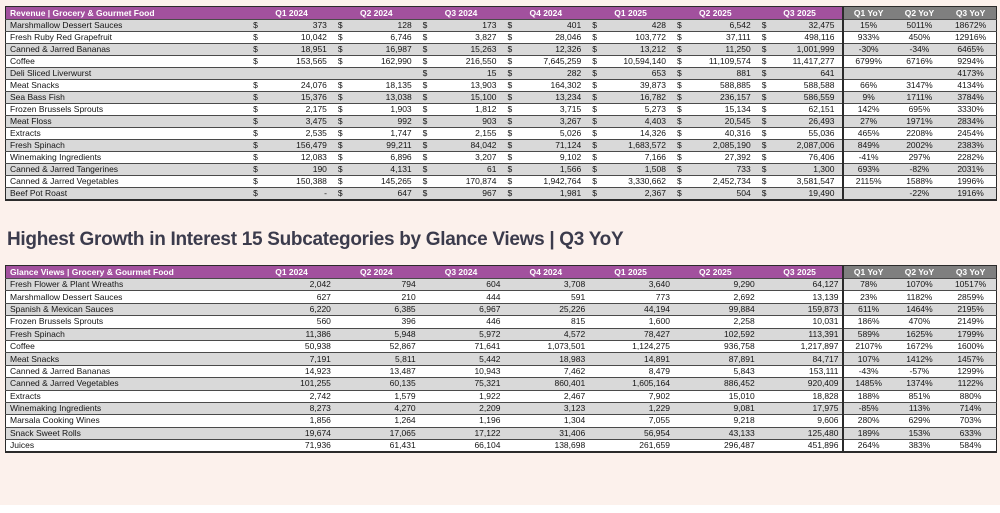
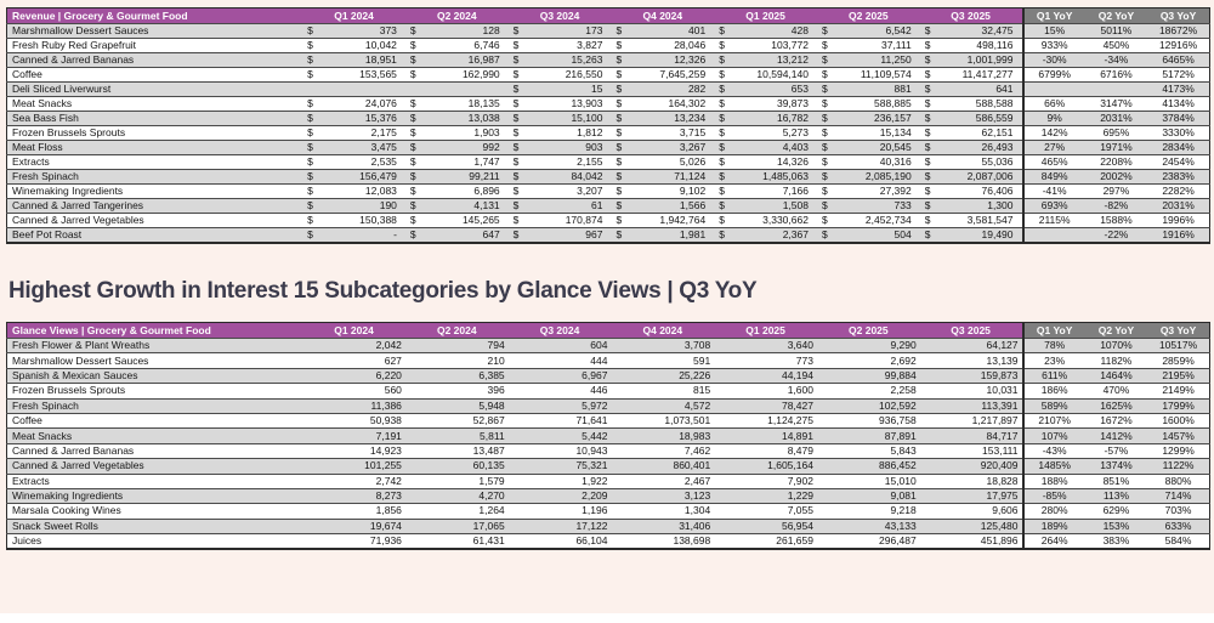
  Revenue | Grocery & Gourmet Food	Q1 2024	Q2 2024	Q3 2024	Q4 2024	Q1 2025	Q2 2025	Q3 2025	Q1 YoY	Q2 YoY	Q3 YoY
  Marshmallow Dessert Sauces	$ 373	$ 128	$ 173	$ 401	$ 428	$ 6,542	$ 32,475	15%	5011%	18672%
  Fresh Ruby Red Grapefruit	$ 10,042	$ 6,746	$ 3,827	$ 28,046	$ 103,772	$ 37,111	$ 498,116	933%	450%	12916%
  Canned & Jarred Bananas	$ 18,951	$ 16,987	$ 15,263	$ 12,326	$ 13,212	$ 11,250	$ 1,001,999	-30%	-34%	6465%
- Coffee	$ 153,565	$ 162,990	$ 216,550	$ 7,645,259	$ 10,594,140	$ 11,109,574	$ 11,417,277	6799%	6716%	9294%
+ Coffee	$ 153,565	$ 162,990	$ 216,550	$ 7,645,259	$ 10,594,140	$ 11,109,574	$ 11,417,277	6799%	6716%	5172%
  Deli Sliced Liverwurst			$ 15	$ 282	$ 653	$ 881	$ 641			4173%
  Meat Snacks	$ 24,076	$ 18,135	$ 13,903	$ 164,302	$ 39,873	$ 588,885	$ 588,588	66%	3147%	4134%
- Sea Bass Fish	$ 15,376	$ 13,038	$ 15,100	$ 13,234	$ 16,782	$ 236,157	$ 586,559	9%	1711%	3784%
+ Sea Bass Fish	$ 15,376	$ 13,038	$ 15,100	$ 13,234	$ 16,782	$ 236,157	$ 586,559	9%	2031%	3784%
  Frozen Brussels Sprouts	$ 2,175	$ 1,903	$ 1,812	$ 3,715	$ 5,273	$ 15,134	$ 62,151	142%	695%	3330%
  Meat Floss	$ 3,475	$ 992	$ 903	$ 3,267	$ 4,403	$ 20,545	$ 26,493	27%	1971%	2834%
  Extracts	$ 2,535	$ 1,747	$ 2,155	$ 5,026	$ 14,326	$ 40,316	$ 55,036	465%	2208%	2454%
- Fresh Spinach	$ 156,479	$ 99,211	$ 84,042	$ 71,124	$ 1,683,572	$ 2,085,190	$ 2,087,006	849%	2002%	2383%
+ Fresh Spinach	$ 156,479	$ 99,211	$ 84,042	$ 71,124	$ 1,485,063	$ 2,085,190	$ 2,087,006	849%	2002%	2383%
  Winemaking Ingredients	$ 12,083	$ 6,896	$ 3,207	$ 9,102	$ 7,166	$ 27,392	$ 76,406	-41%	297%	2282%
  Canned & Jarred Tangerines	$ 190	$ 4,131	$ 61	$ 1,566	$ 1,508	$ 733	$ 1,300	693%	-82%	2031%
  Canned & Jarred Vegetables	$ 150,388	$ 145,265	$ 170,874	$ 1,942,764	$ 3,330,662	$ 2,452,734	$ 3,581,547	2115%	1588%	1996%
  Beef Pot Roast	$ -	$ 647	$ 967	$ 1,981	$ 2,367	$ 504	$ 19,490		-22%	1916%
  Highest Growth in Interest 15 Subcategories by Glance Views | Q3 YoY
  Glance Views | Grocery & Gourmet Food	Q1 2024	Q2 2024	Q3 2024	Q4 2024	Q1 2025	Q2 2025	Q3 2025	Q1 YoY	Q2 YoY	Q3 YoY
  Fresh Flower & Plant Wreaths	2,042	794	604	3,708	3,640	9,290	64,127	78%	1070%	10517%
  Marshmallow Dessert Sauces	627	210	444	591	773	2,692	13,139	23%	1182%	2859%
  Spanish & Mexican Sauces	6,220	6,385	6,967	25,226	44,194	99,884	159,873	611%	1464%	2195%
  Frozen Brussels Sprouts	560	396	446	815	1,600	2,258	10,031	186%	470%	2149%
  Fresh Spinach	11,386	5,948	5,972	4,572	78,427	102,592	113,391	589%	1625%	1799%
  Coffee	50,938	52,867	71,641	1,073,501	1,124,275	936,758	1,217,897	2107%	1672%	1600%
  Meat Snacks	7,191	5,811	5,442	18,983	14,891	87,891	84,717	107%	1412%	1457%
  Canned & Jarred Bananas	14,923	13,487	10,943	7,462	8,479	5,843	153,111	-43%	-57%	1299%
  Canned & Jarred Vegetables	101,255	60,135	75,321	860,401	1,605,164	886,452	920,409	1485%	1374%	1122%
  Extracts	2,742	1,579	1,922	2,467	7,902	15,010	18,828	188%	851%	880%
  Winemaking Ingredients	8,273	4,270	2,209	3,123	1,229	9,081	17,975	-85%	113%	714%
  Marsala Cooking Wines	1,856	1,264	1,196	1,304	7,055	9,218	9,606	280%	629%	703%
  Snack Sweet Rolls	19,674	17,065	17,122	31,406	56,954	43,133	125,480	189%	153%	633%
  Juices	71,936	61,431	66,104	138,698	261,659	296,487	451,896	264%	383%	584%
